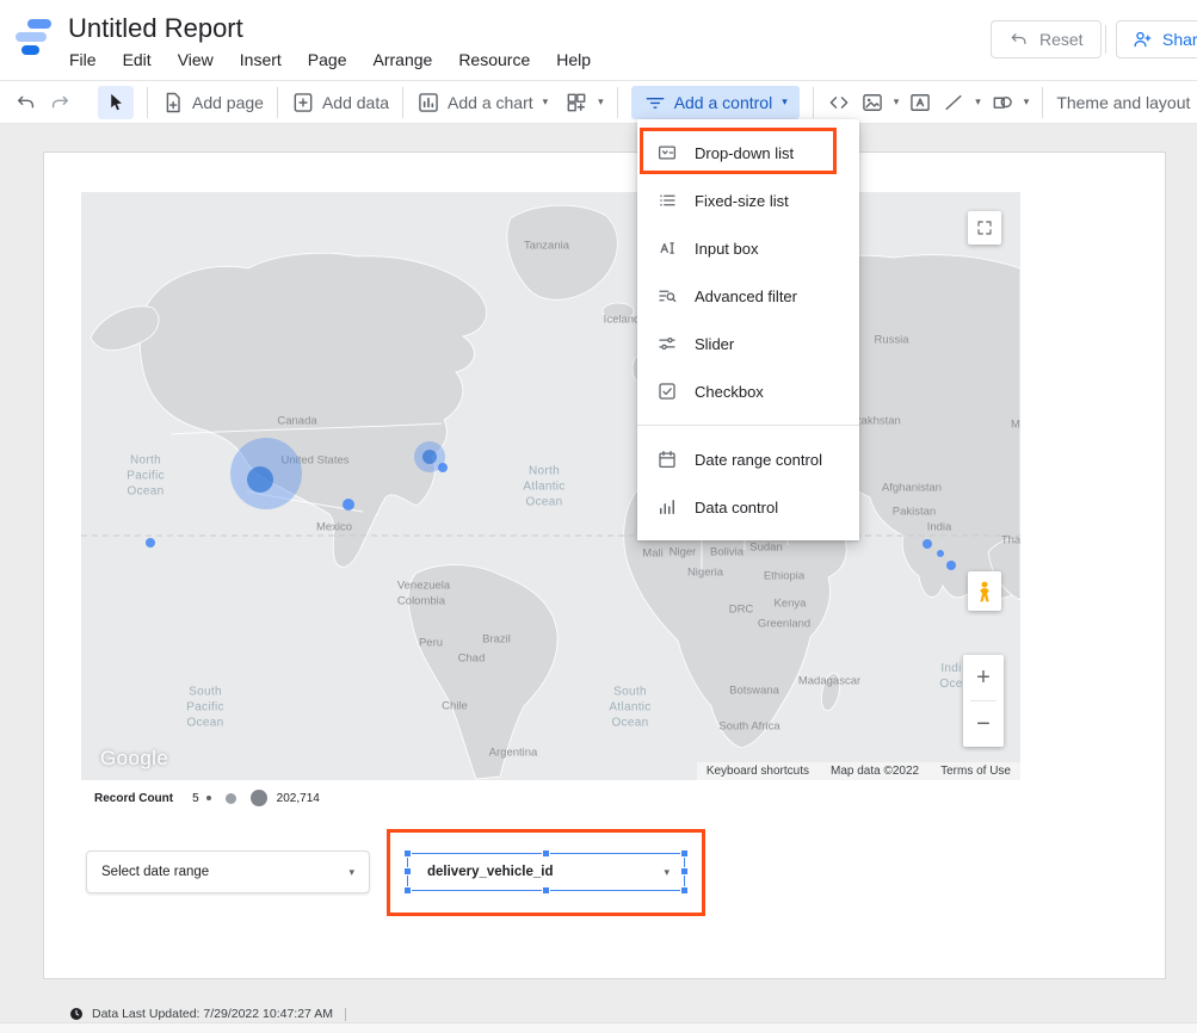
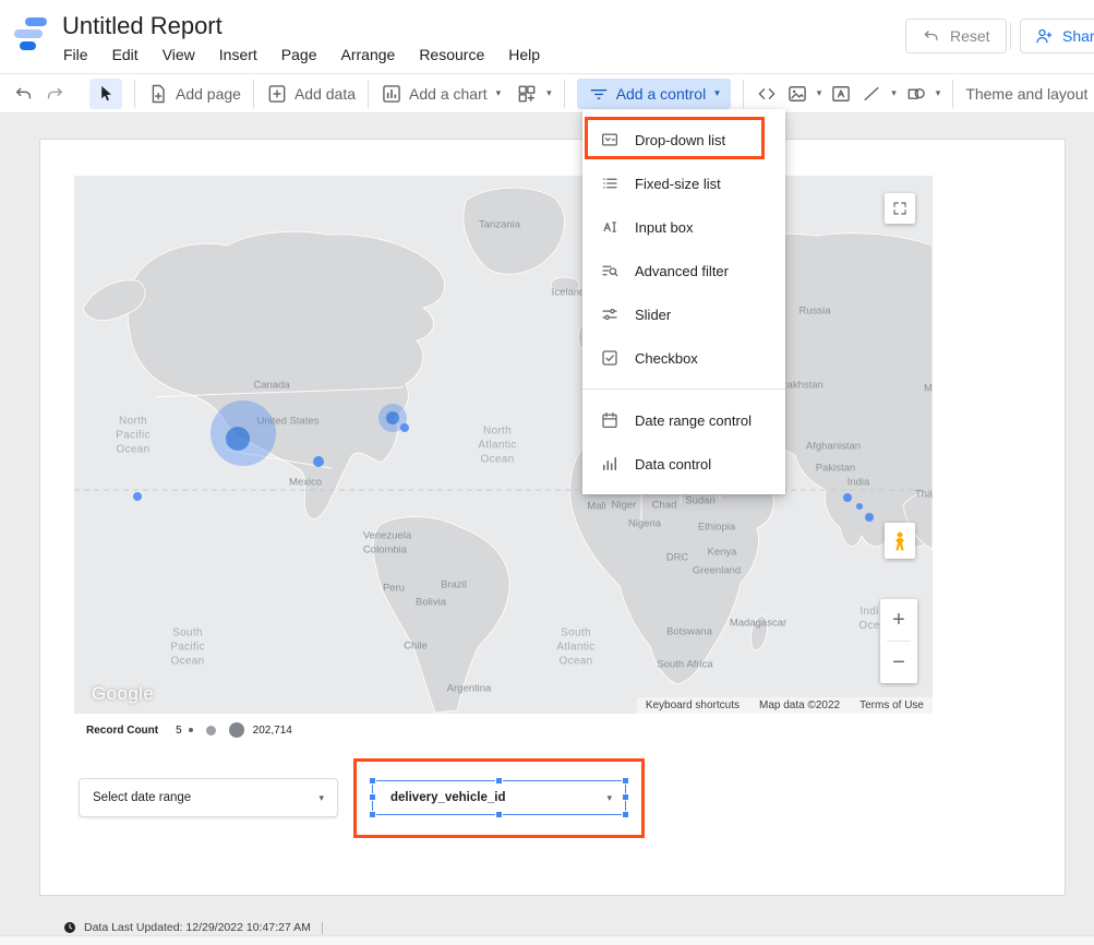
  Untitled Report
  File Edit View Insert Page Arrange Resource Help
  Reset
  Shar
  Add page
  Add data
  Add a chart
  ▾
  ▾
  Add a control
  ▾
  ▾
  ▾
  ▾
  Theme and layout
  Tanzania
  Icelan
  Canada
  United States
  Mexico
  North
  Pacific
  Ocean
  North
  Atlantic
  Ocean
  Venezuela
  Colombia
  Peru
  Brazil
- Chad
+ Bolivia
  Chile
  Argentina
  South
  Pacific
  Ocean
  South
  Atlantic
  Ocean
  Mali
  Niger
- Bolivia
+ Chad
  Sudan
  Nigeria
  Ethiopia
  DRC
  Kenya
  Greenland
  Botswana
  Madagascar
  South Africa
  Russia
  akhstan
  Afghanistan
  Pakistan
  India
  Tha
  M
  Indi
  Oce
  +
  −
  Google
  Keyboard shortcuts
  Map data ©2022
  Terms of Use
  Record Count
  5
  202,714
  Select date range
  ▾
  delivery_vehicle_id
  ▾
- Data Last Updated: 7/29/2022 10:47:27 AM
+ Data Last Updated: 12/29/2022 10:47:27 AM
  Drop-down list
  Fixed-size list
  Input box
  Advanced filter
  Slider
  Checkbox
  Date range control
  Data control
